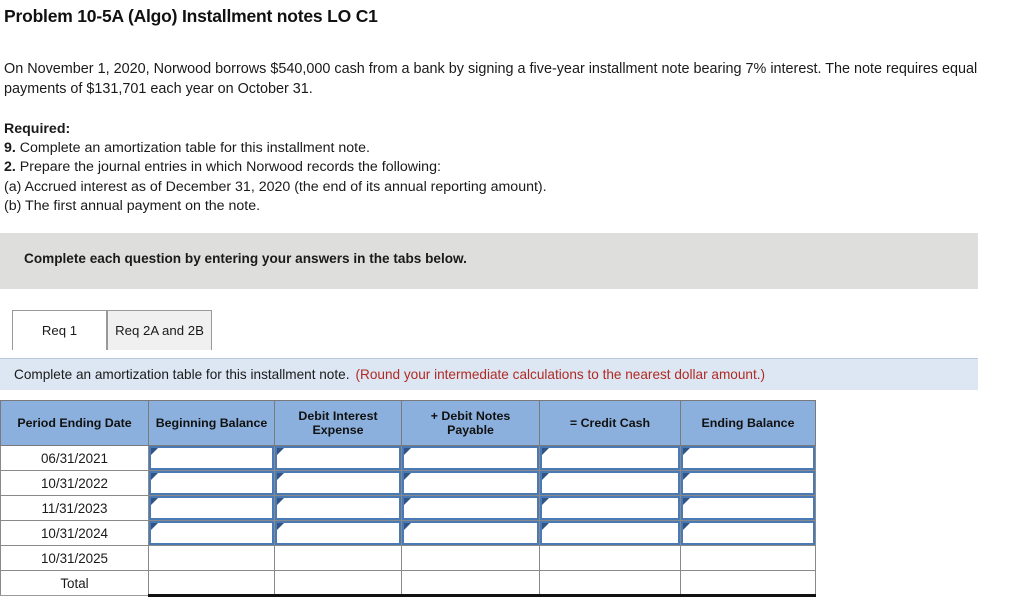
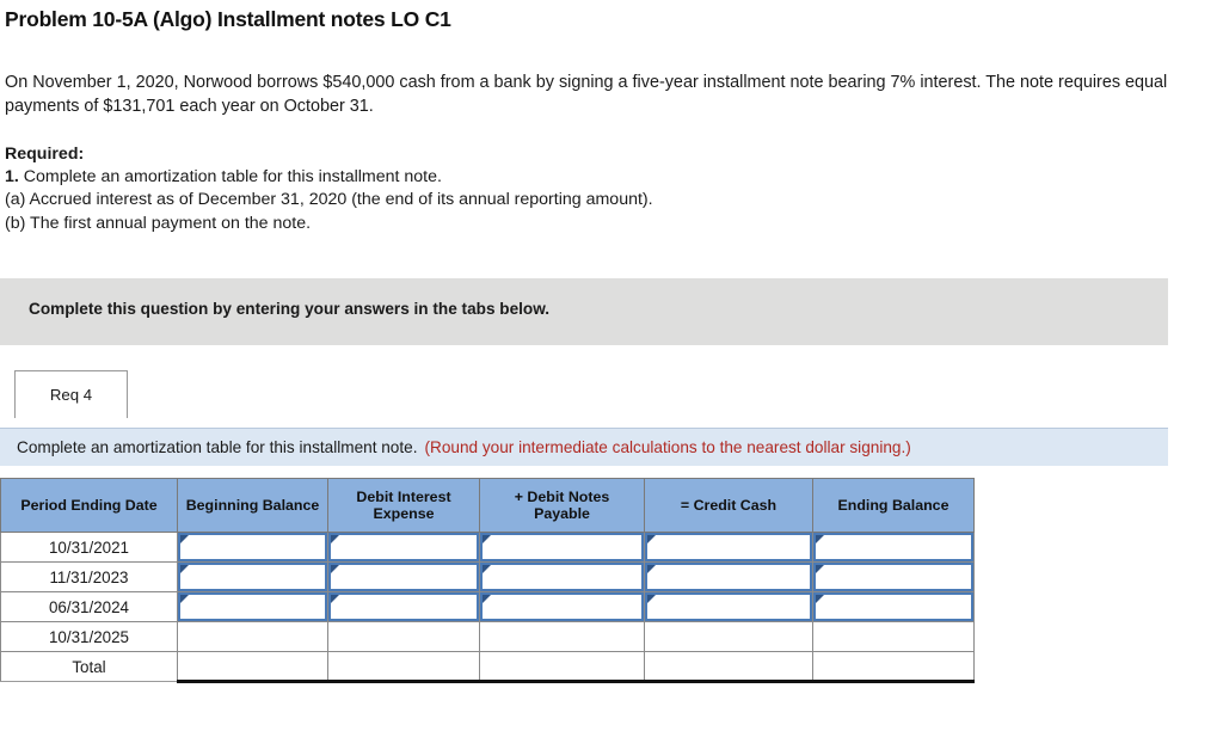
  Problem 10-5A (Algo) Installment notes LO C1
  On November 1, 2020, Norwood borrows $540,000 cash from a bank by signing a five-year installment note bearing 7% interest. The note requires equal payments of $131,701 each year on October 31.
  Required:
- 9. Complete an amortization table for this installment note.
+ 1. Complete an amortization table for this installment note.
- 2. Prepare the journal entries in which Norwood records the following:
  (a) Accrued interest as of December 31, 2020 (the end of its annual reporting amount).
  (b) The first annual payment on the note.
- Complete each question by entering your answers in the tabs below.
+ Complete this question by entering your answers in the tabs below.
- Req 1
+ Req 4
- Req 2A and 2B
  Complete an amortization table for this installment note.
- (Round your intermediate calculations to the nearest dollar amount.)
+ (Round your intermediate calculations to the nearest dollar signing.)
  Period Ending Date	Beginning Balance	Debit Interest Expense	+ Debit Notes Payable	= Credit Cash	Ending Balance
- 06/31/2021
+ 10/31/2021
- 10/31/2022
  11/31/2023
- 10/31/2024
+ 06/31/2024
  10/31/2025
  Total
